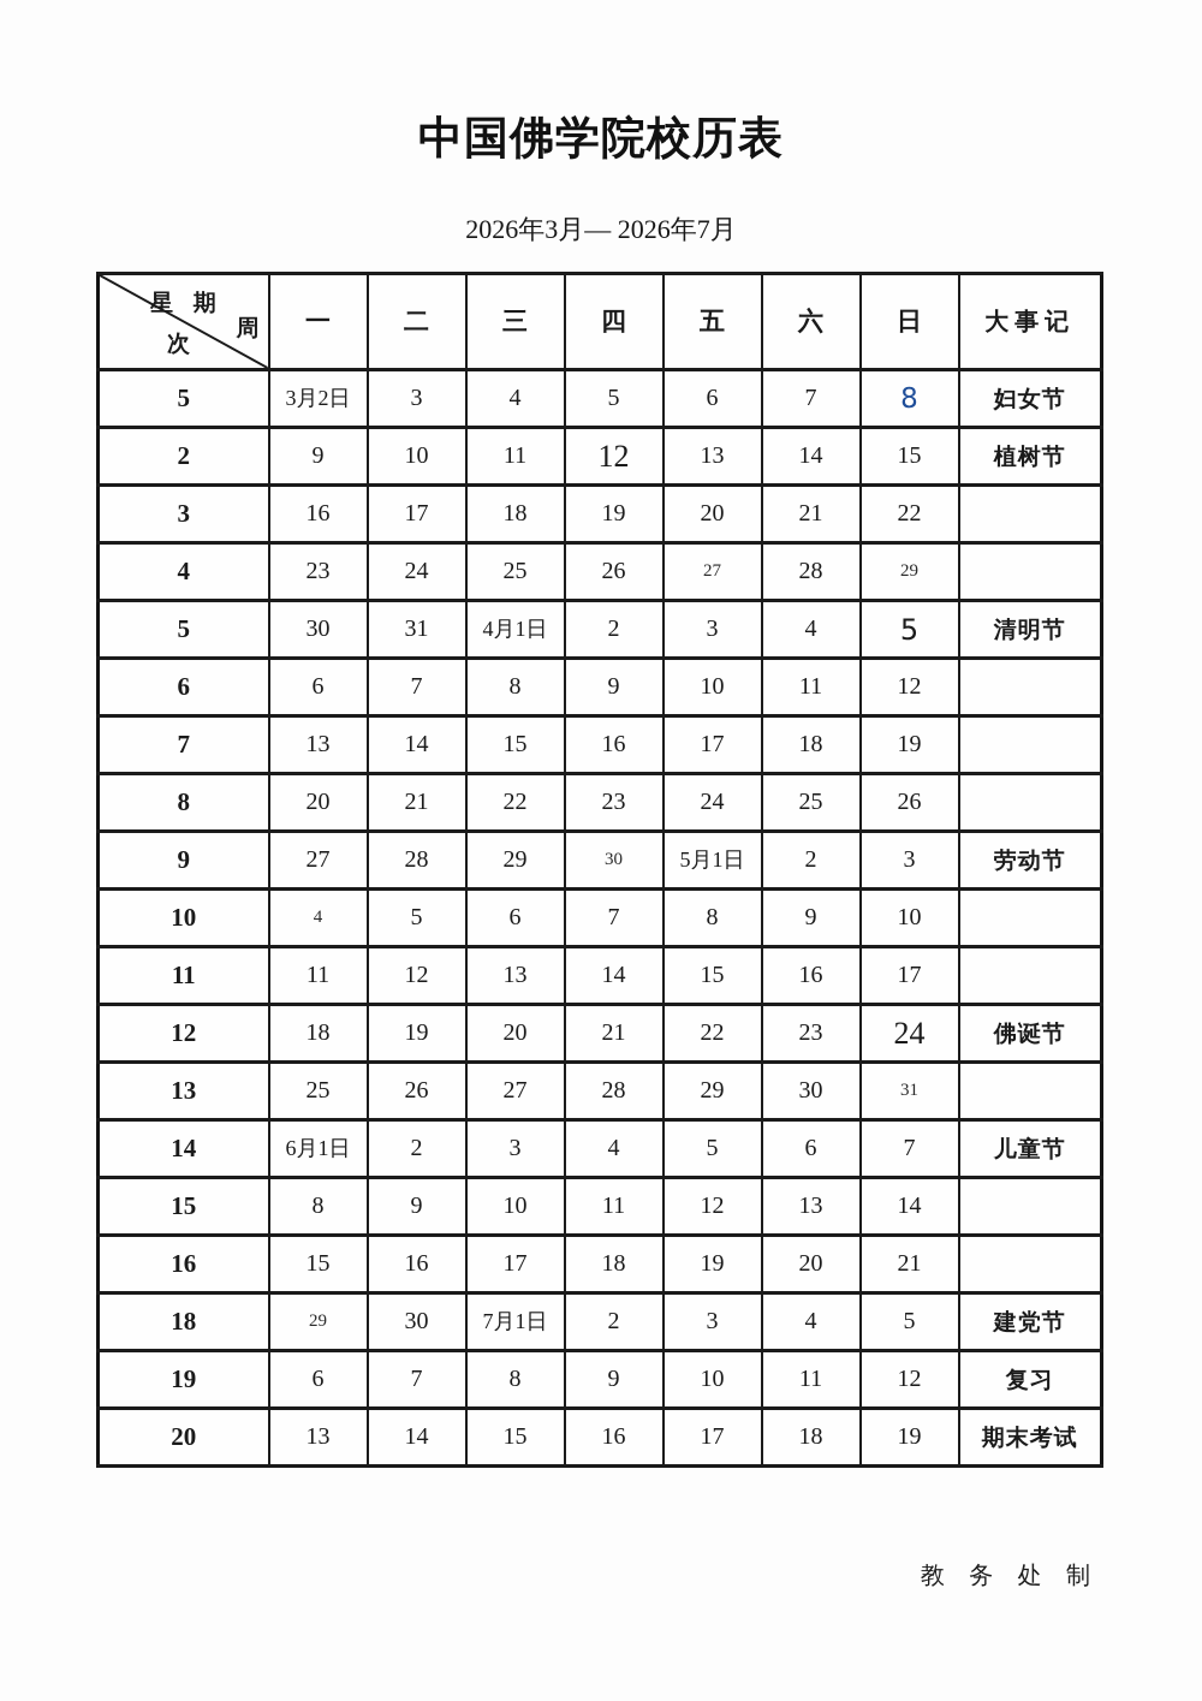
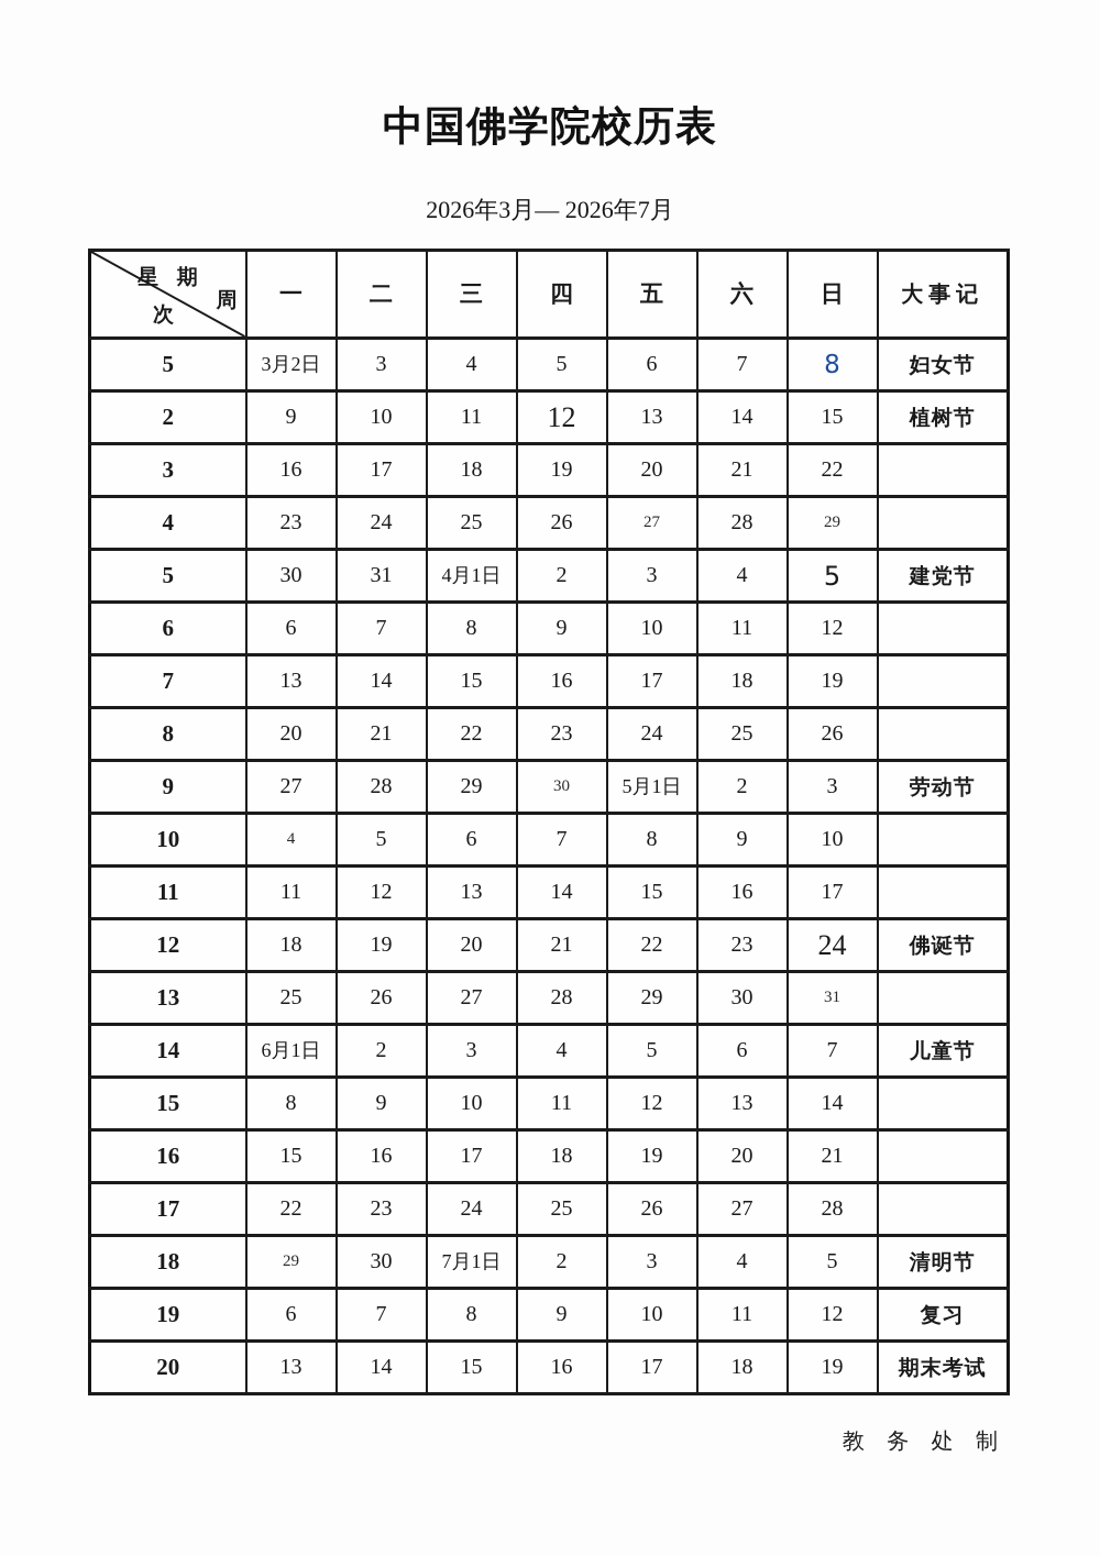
  中国佛学院校历表
  2026年3月— 2026年7月
  星 期 周 次	一	二	三	四	五	六	日	大事记
  5	3月2日	3	4	5	6	7	8	妇女节
  2	9	10	11	12	13	14	15	植树节
  3	16	17	18	19	20	21	22
  4	23	24	25	26	27	28	29
- 5	30	31	4月1日	2	3	4	5	清明节
+ 5	30	31	4月1日	2	3	4	5	建党节
  6	6	7	8	9	10	11	12
  7	13	14	15	16	17	18	19
  8	20	21	22	23	24	25	26
  9	27	28	29	30	5月1日	2	3	劳动节
  10	4	5	6	7	8	9	10
  11	11	12	13	14	15	16	17
  12	18	19	20	21	22	23	24	佛诞节
  13	25	26	27	28	29	30	31
  14	6月1日	2	3	4	5	6	7	儿童节
  15	8	9	10	11	12	13	14
  16	15	16	17	18	19	20	21
+ 17	22	23	24	25	26	27	28
- 18	29	30	7月1日	2	3	4	5	建党节
+ 18	29	30	7月1日	2	3	4	5	清明节
  19	6	7	8	9	10	11	12	复习
  20	13	14	15	16	17	18	19	期末考试
  教 务 处 制
